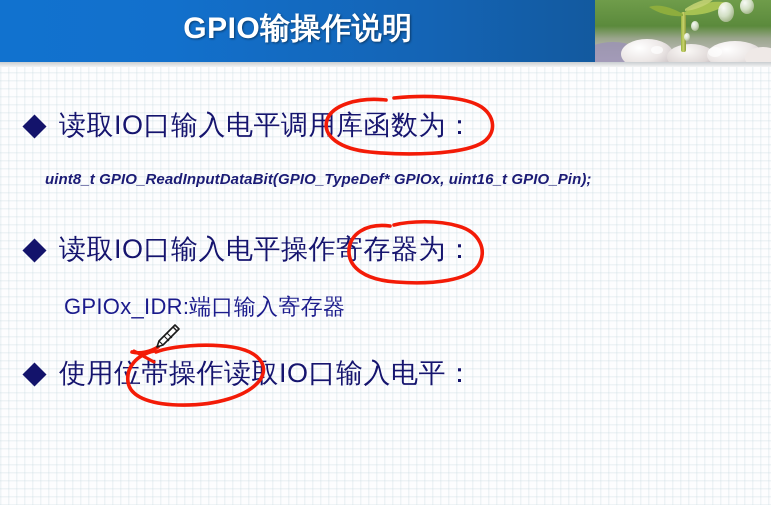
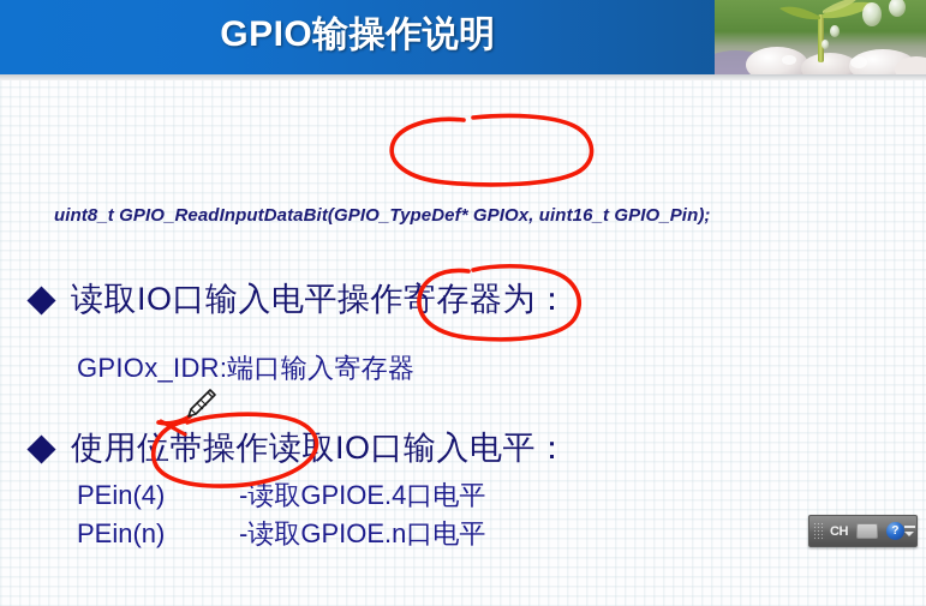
  GPIO输操作说明
- 读取IO口输入电平调用库函数为：
  uint8_t GPIO_ReadInputDataBit(GPIO_TypeDef* GPIOx, uint16_t GPIO_Pin);
  读取IO口输入电平操作存器为：
  GPIOx_IDR:端口输入寄存器
  使用带操作读取IO口输入电平：
+ PEin(4) -读取GPIOE.4口电平
+ PEin(n) -读取GPIOE.n口电平
+ CH
+ ?
